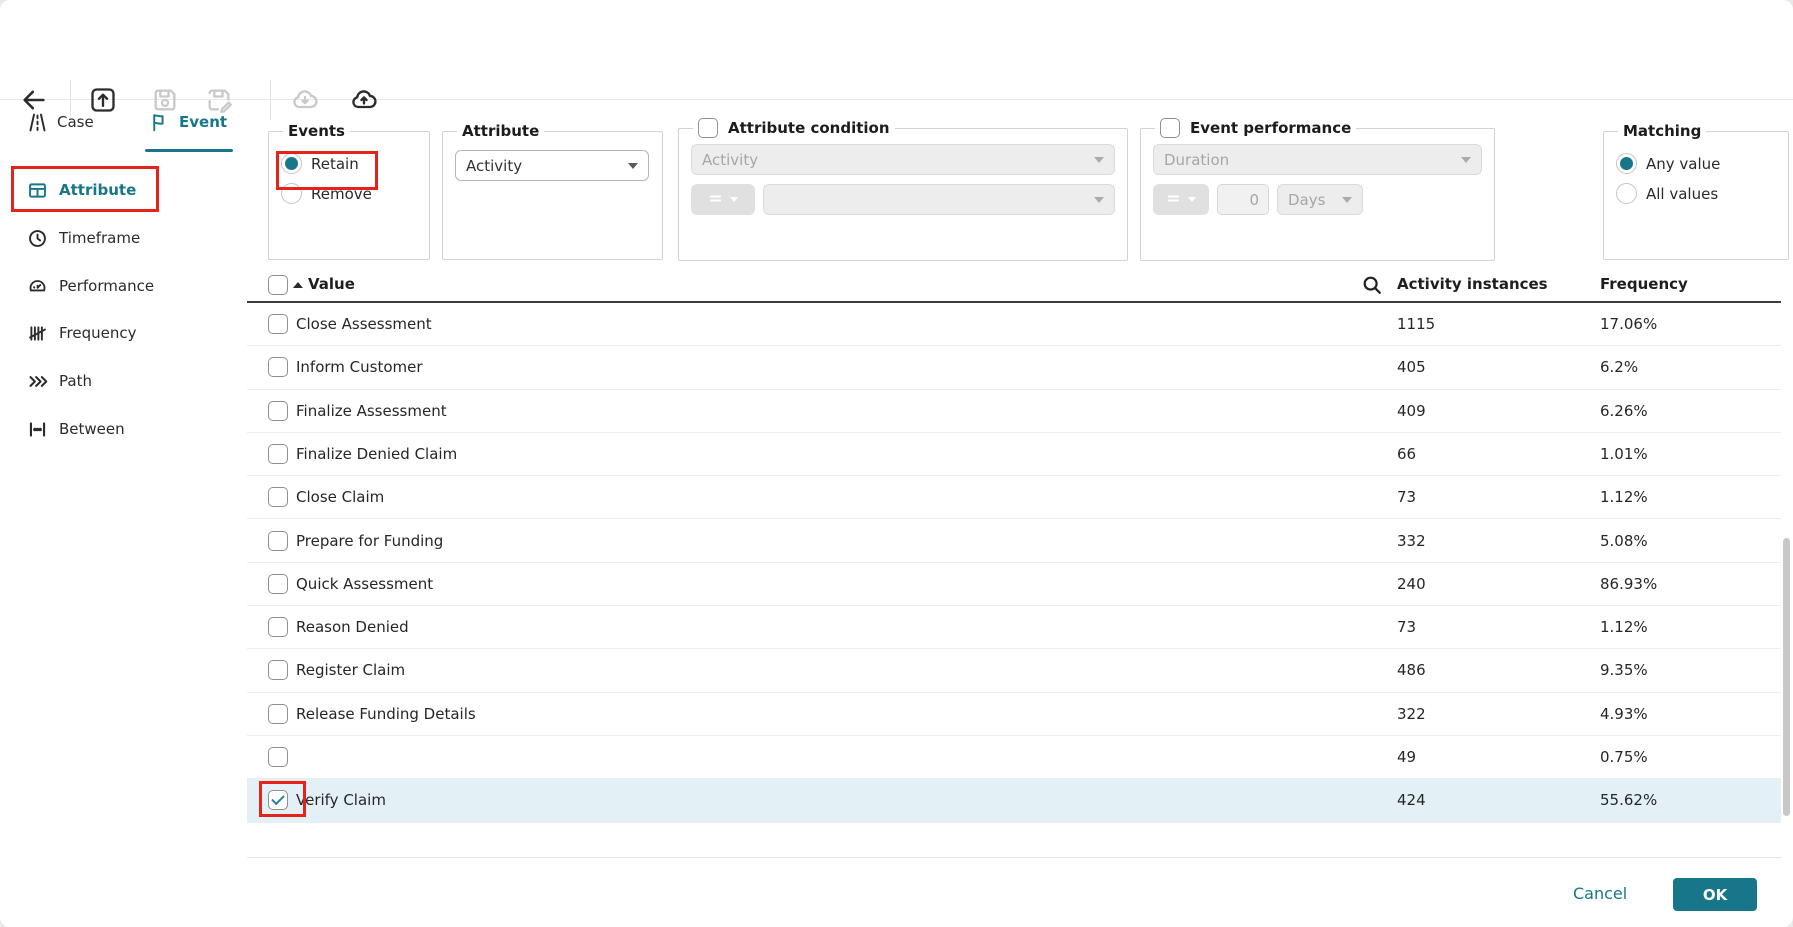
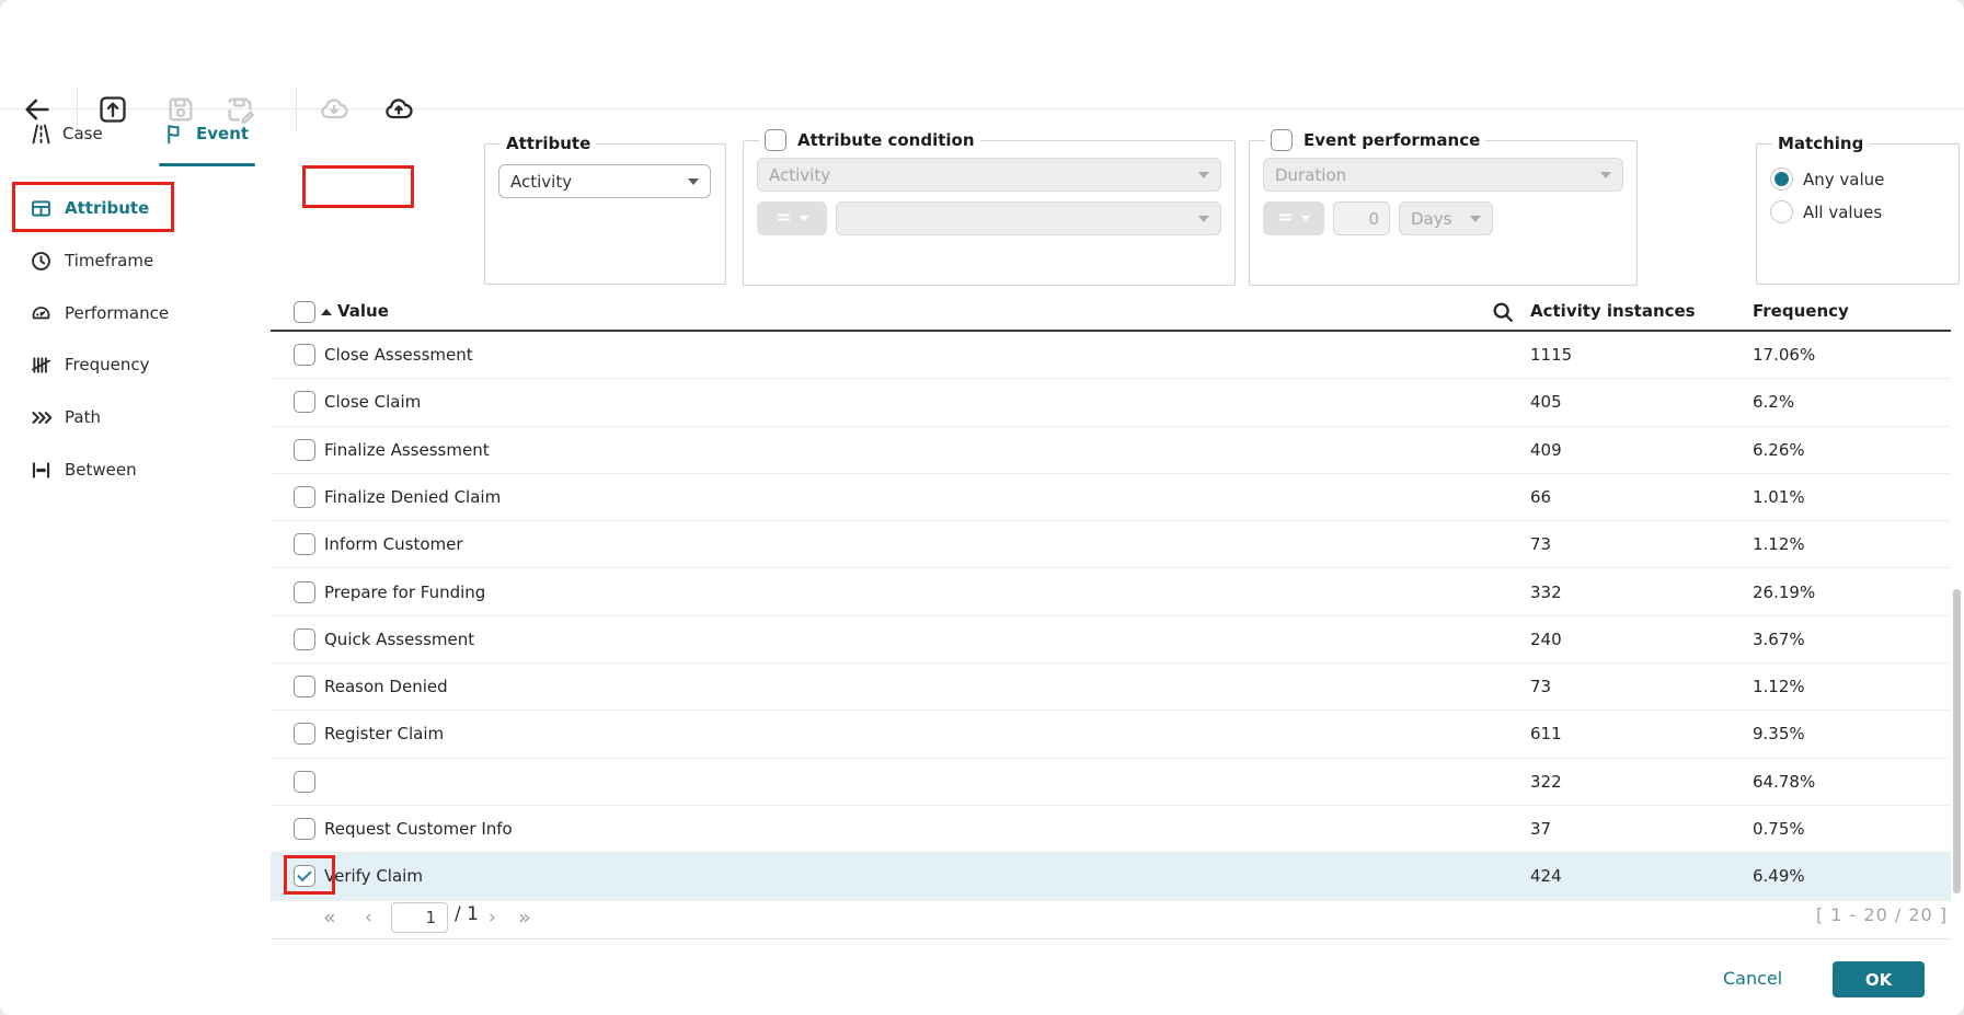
  Case
  Event
  Attribute
  Timeframe
  Performance
  Frequency
  Path
  Between
- Events
- Retain
- Remove
  Attribute
  Activity
  Attribute condition
  Activity
  =
  Event performance
  Duration
  =
  0
  Days
  Matching
  Any value
  All values
  Value
  Activity instances
  Frequency
  Close Assessment
  1115
  17.06%
- Inform Customer
+ Close Claim
  405
  6.2%
  Finalize Assessment
  409
  6.26%
  Finalize Denied Claim
  66
  1.01%
- Close Claim
+ Inform Customer
  73
  1.12%
  Prepare for Funding
  332
- 5.08%
+ 26.19%
  Quick Assessment
  240
- 86.93%
+ 3.67%
  Reason Denied
  73
  1.12%
  Register Claim
- 486
+ 611
  9.35%
- Release Funding Details
  322
- 4.93%
+ 64.78%
+ Request Customer Info
- 49
+ 37
  0.75%
  Verify Claim
  424
- 55.62%
+ 6.49%
+ «
+ ‹
+ 1
+ / 1
+ ›
+ »
+ [ 1 - 20 / 20 ]
  Cancel
  OK
